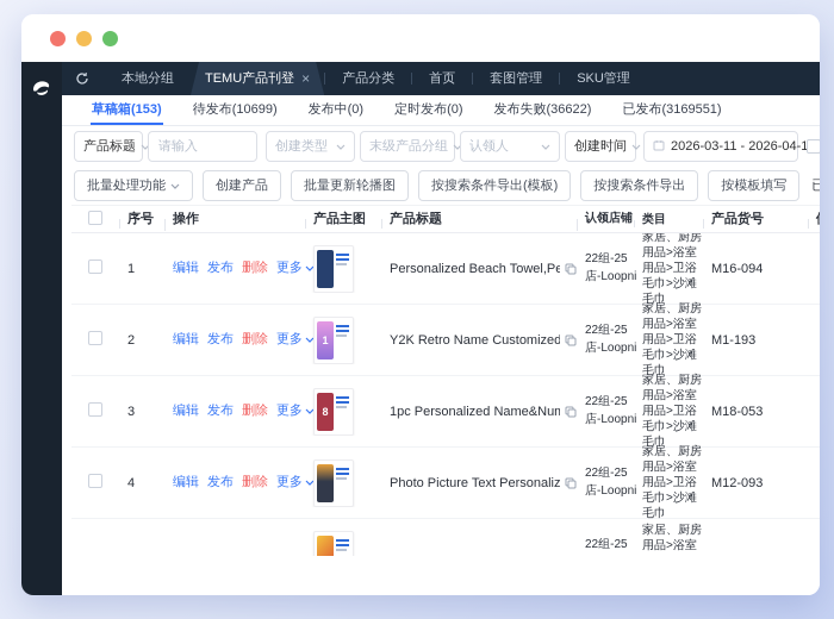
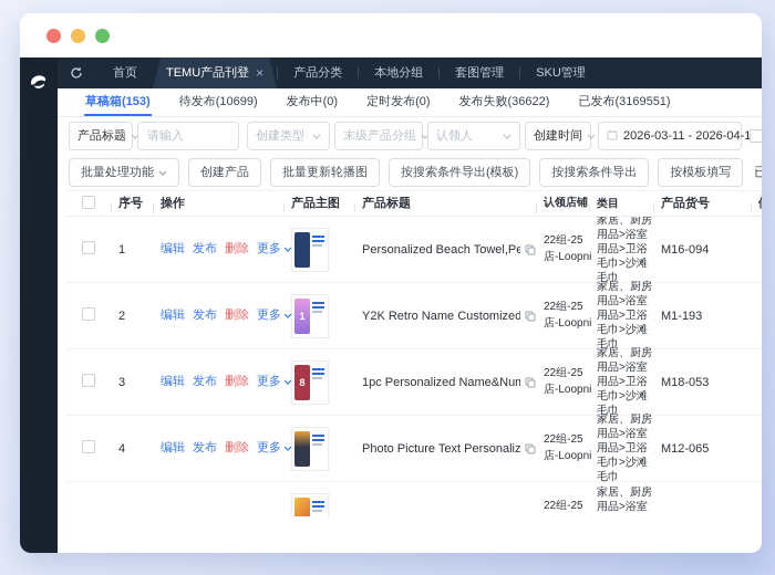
- 本地分组
+ 首页
  TEMU产品刊登
  ×
  产品分类
- 首页
+ 本地分组
  套图管理
  SKU管理
  草稿箱(153)
  待发布(10699)
  发布中(0)
  定时发布(0)
  发布失败(36622)
  已发布(3169551)
  产品标题
  请输入
  创建类型
  末级产品分组
  认领人
  创建时间
  2026-03-11 - 2026-04-1
  批量处理功能
  创建产品
  批量更新轮播图
  按搜索条件导出(模板)
  按搜索条件导出
  按模板填写
  序号
  操作
  产品主图
  产品标题
  认领店铺
  类目
  产品货号
  1
  编辑
  发布
  删除
  更多
  Personalized Beach Towel,Pe
  22组-25
  店-Loopn
  家居、厨房用品>浴室用品>卫浴毛巾>沙滩毛巾
  M16-094
  2
  编辑
  发布
  删除
  更多
  1
  Y2K Retro Name Customized
  22组-25
  店-Loopn
  家居、厨房用品>浴室用品>卫浴毛巾>沙滩毛巾
  M1-193
  3
  编辑
  发布
  删除
  更多
  8
  1pc Personalized Name&Num
  22组-25
  店-Loopn
  家居、厨房用品>浴室用品>卫浴毛巾>沙滩毛巾
  M18-053
  4
  编辑
  发布
  删除
  更多
  Photo Picture Text Personaliz
  22组-25
  店-Loopn
  家居、厨房用品>浴室用品>卫浴毛巾>沙滩毛巾
- M12-093
+ M12-065
  22组-25
  家居、厨房用品>浴室
